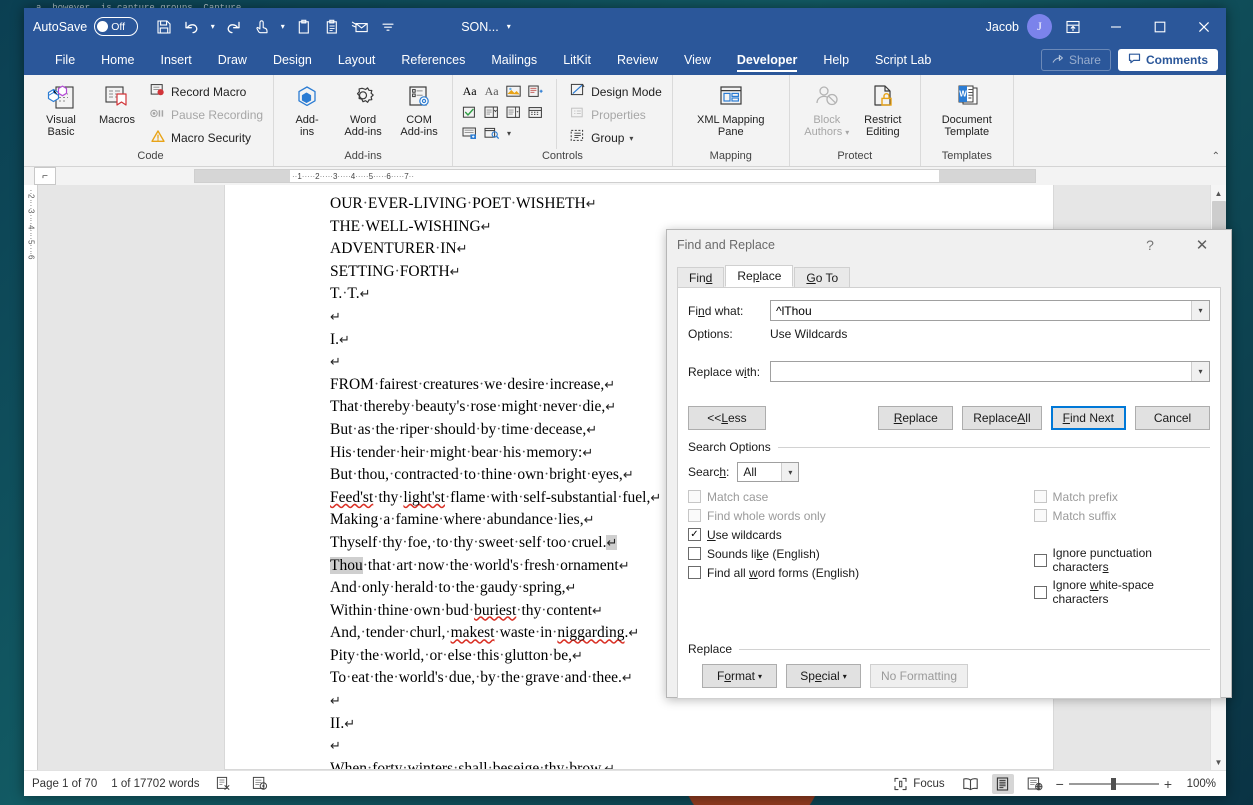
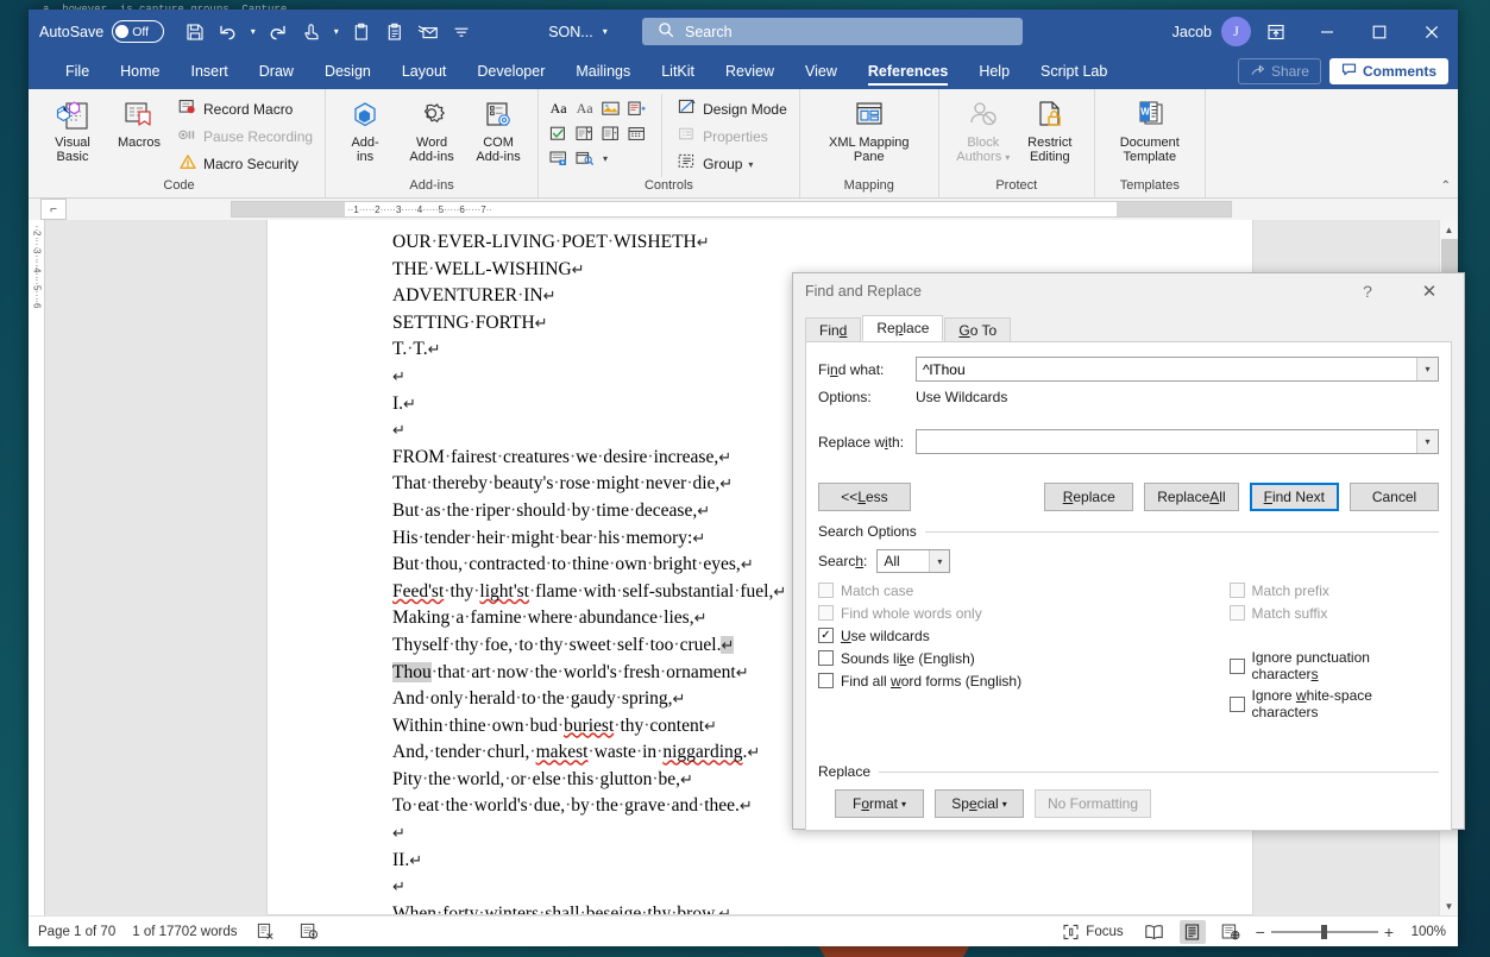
  AutoSave
  Off
  ▾
  ▾
  SON...
  ▾
+ Search
  Jacob
  J
  File
  Home
  Insert
  Draw
  Design
  Layout
- References
+ Developer
  Mailings
  LitKit
  Review
  View
- Developer
+ References
  Help
  Script Lab
  Share
  Comments
  Visual
  Basic
  Macros
  Record Macro
  Pause Recording
  Macro Security
  Code
  Add-
  ins
  Word
  Add-ins
  COM
  Add-ins
  Add-ins
  Aa
  Aa
  ▾
  Design Mode
  Properties
  Group
  ▾
  Controls
  XML Mapping
  Pane
  Mapping
  Block
  Authors ▾
  Restrict
  Editing
  Protect
  W
  Document
  Template
  Templates
  ⌃
  ⌐
  ·
  1
  ·
  ·
  ·
  2
  ·
  ·
  ·
  3
  ·
  ·
  ·
  4
  ·
  ·
  ·
  5
  ·
  ·
  ·
  6
  ·
  ·
  ·
  7
  ·
  OUR·EVER-LIVING·POET·WISHETH↵
  THE·WELL-WISHING↵
  ADVENTURER·IN↵
  SETTING·FORTH↵
  T.·T.↵
  ↵
  I.↵
  ↵
  FROM·fairest·creatures·we·desire·increase,↵
  That·thereby·beauty's·rose·might·never·die,↵
  But·as·the·riper·should·by·time·decease,↵
  His·tender·heir·might·bear·his·memory:↵
  But·thou,·contracted·to·thine·own·bright·eyes,↵
  Feed'st·thy·light'st·flame·with·self-substantial·fuel,↵
  Making·a·famine·where·abundance·lies,↵
  Thyself·thy·foe,·to·thy·sweet·self·too·cruel.↵
  Thou·that·art·now·the·world's·fresh·ornament↵
  And·only·herald·to·the·gaudy·spring,↵
  Within·thine·own·bud·buriest·thy·content↵
  And,·tender·churl,·makest·waste·in·niggarding.↵
  Pity·the·world,·or·else·this·glutton·be,↵
  To·eat·the·world's·due,·by·the·grave·and·thee.↵
  ↵
  II.↵
  ↵
  When·forty·winters·shall·beseige·thy·brow,↵
  ▲
  ▼
  Page 1 of 70
  1 of 17702 words
  Focus
  −
  +
  100%
  Find and Replace
  ?
  ✕
  Find
  Replace
  Go To
  Find what:
  ^lThou
  ▾
  Options:
  Use Wildcards
  Replace with:
  ▾
  <<
  L
  ess
  R
  eplace
  Replace
  A
  ll
  F
  ind Next
  Cancel
  Search Options
  Search:
  All
  ▾
  Match case
  Find whole words only
  ✓
  Use wildcards
  Sounds like (English)
  Find all word forms (English)
  Match prefix
  Match suffix
  Ignore punctuation characters
  Ignore white-space characters
  Replace
  F
  o
  rmat
  ▾
  Sp
  e
  cial
  ▾
  No Formatting
